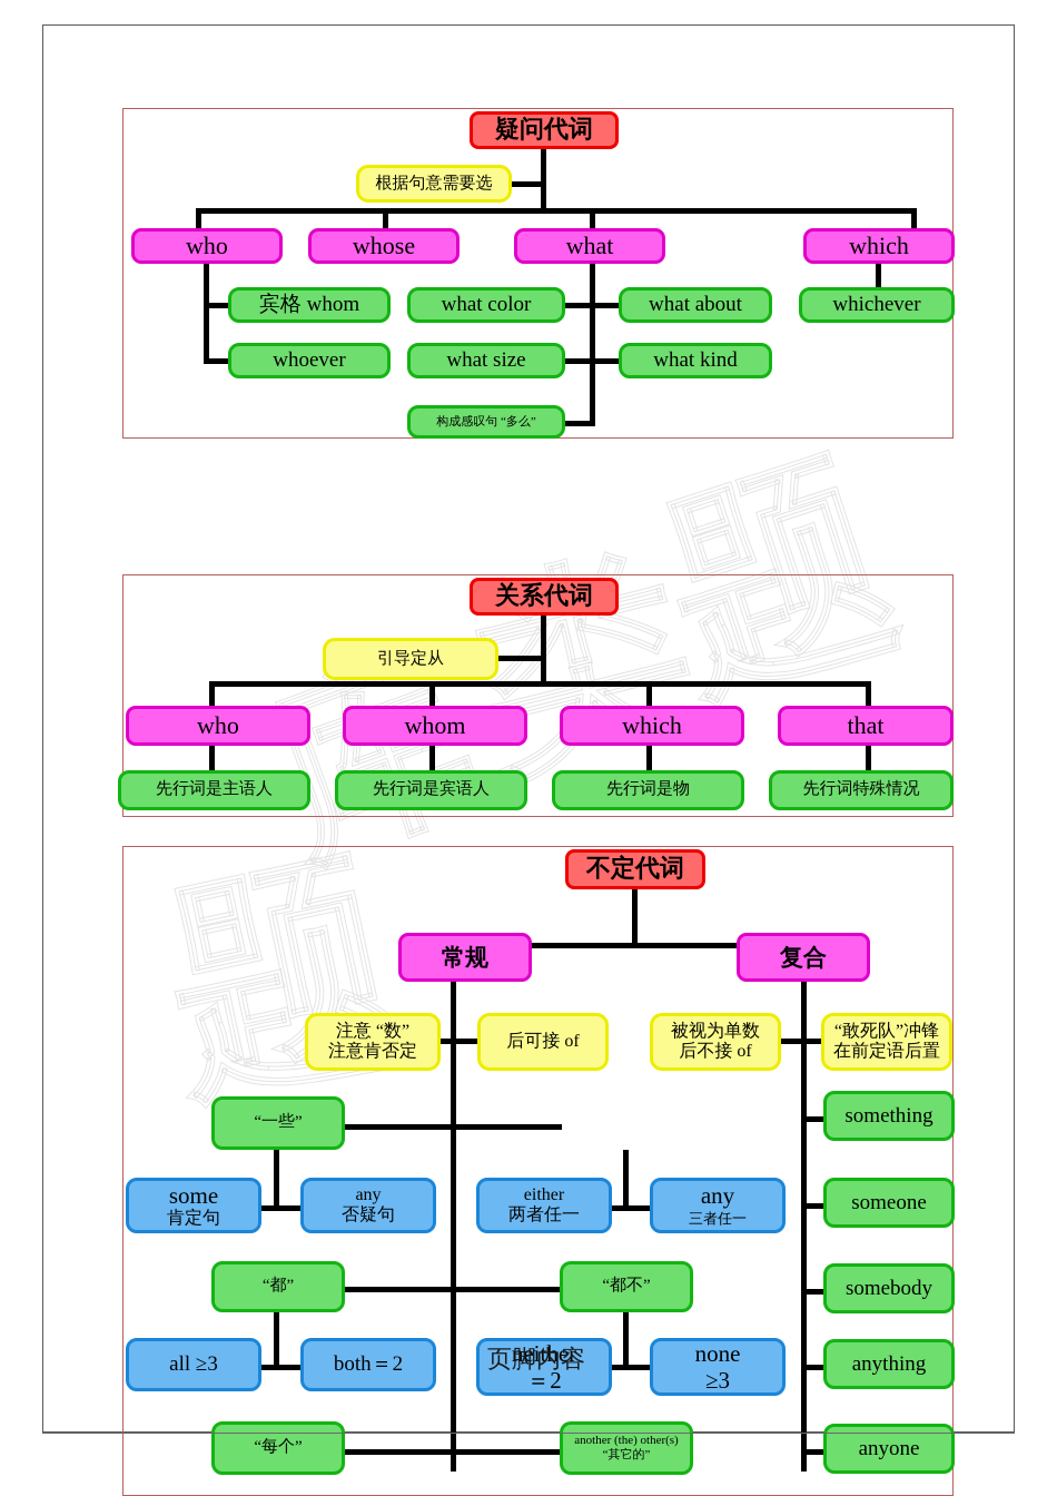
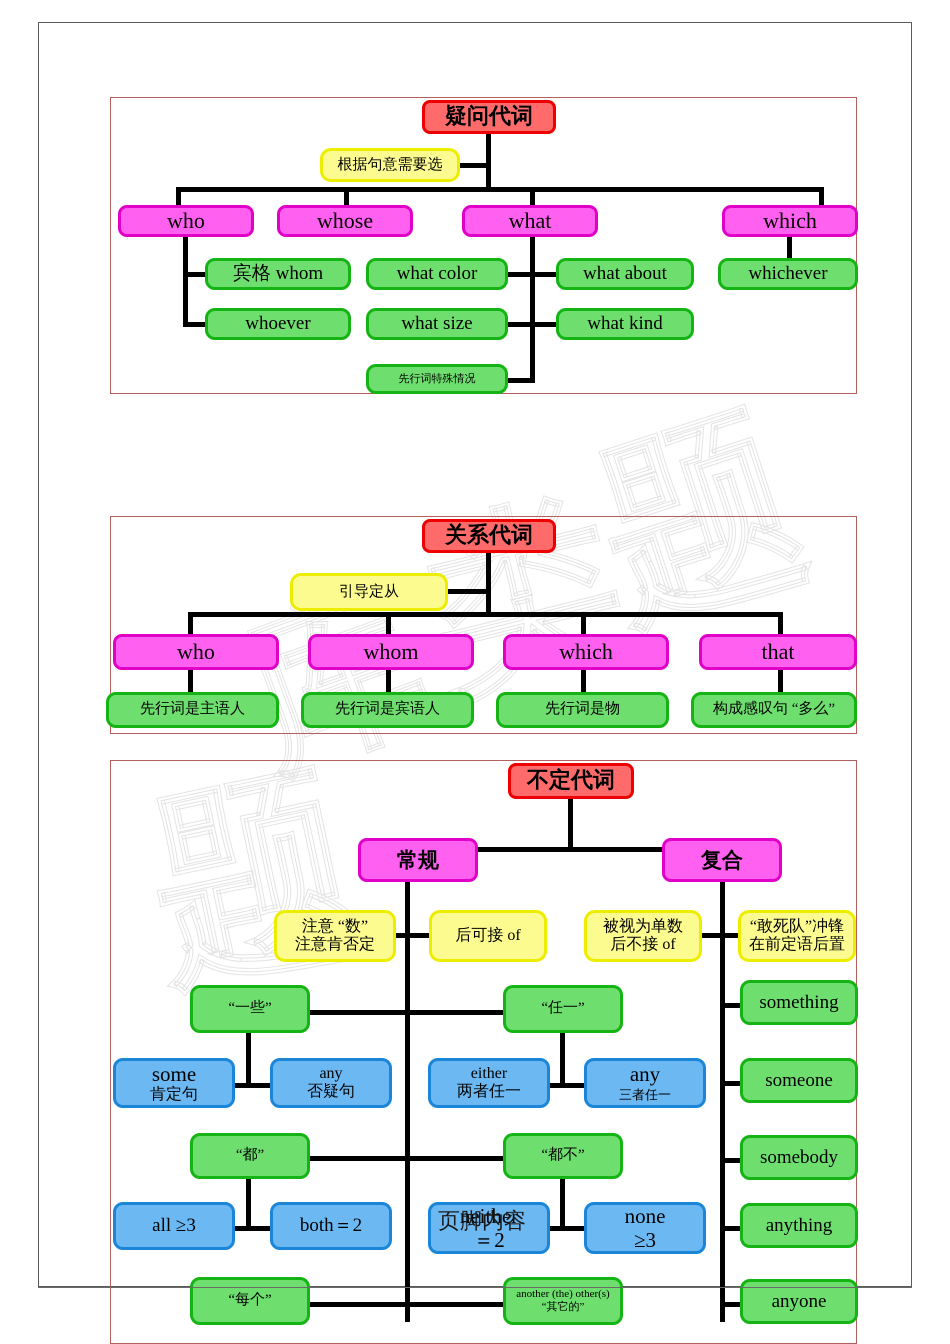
  疑问代词
  根据句意需要选
  who
  whose
  what
  which
  宾格 whom
  whoever
  what color
  what size
- 构成感叹句 “多么”
+ 先行词特殊情况
  what about
  what kind
  whichever
  关系代词
  引导定从
  who
  whom
  which
  that
  先行词是主语人
  先行词是宾语人
  先行词是物
- 先行词特殊情况
+ 构成感叹句 “多么”
  不定代词
  常规
  复合
  注意 “数”
  注意肯否定
  后可接 of
  被视为单数
  后不接 of
  “敢死队”冲锋
  在前定语后置
  “一些”
  some
  肯定句
  any
  否疑句
+ “任一”
  either
  两者任一
  any
  三者任一
  “都”
  all ≥3
  both＝2
  “都不”
  neither
  ＝2
  none
  ≥3
  “每个”
  another (the) other(s)
  “其它的”
  something
  someone
  somebody
  anything
  anyone
  页脚内容
